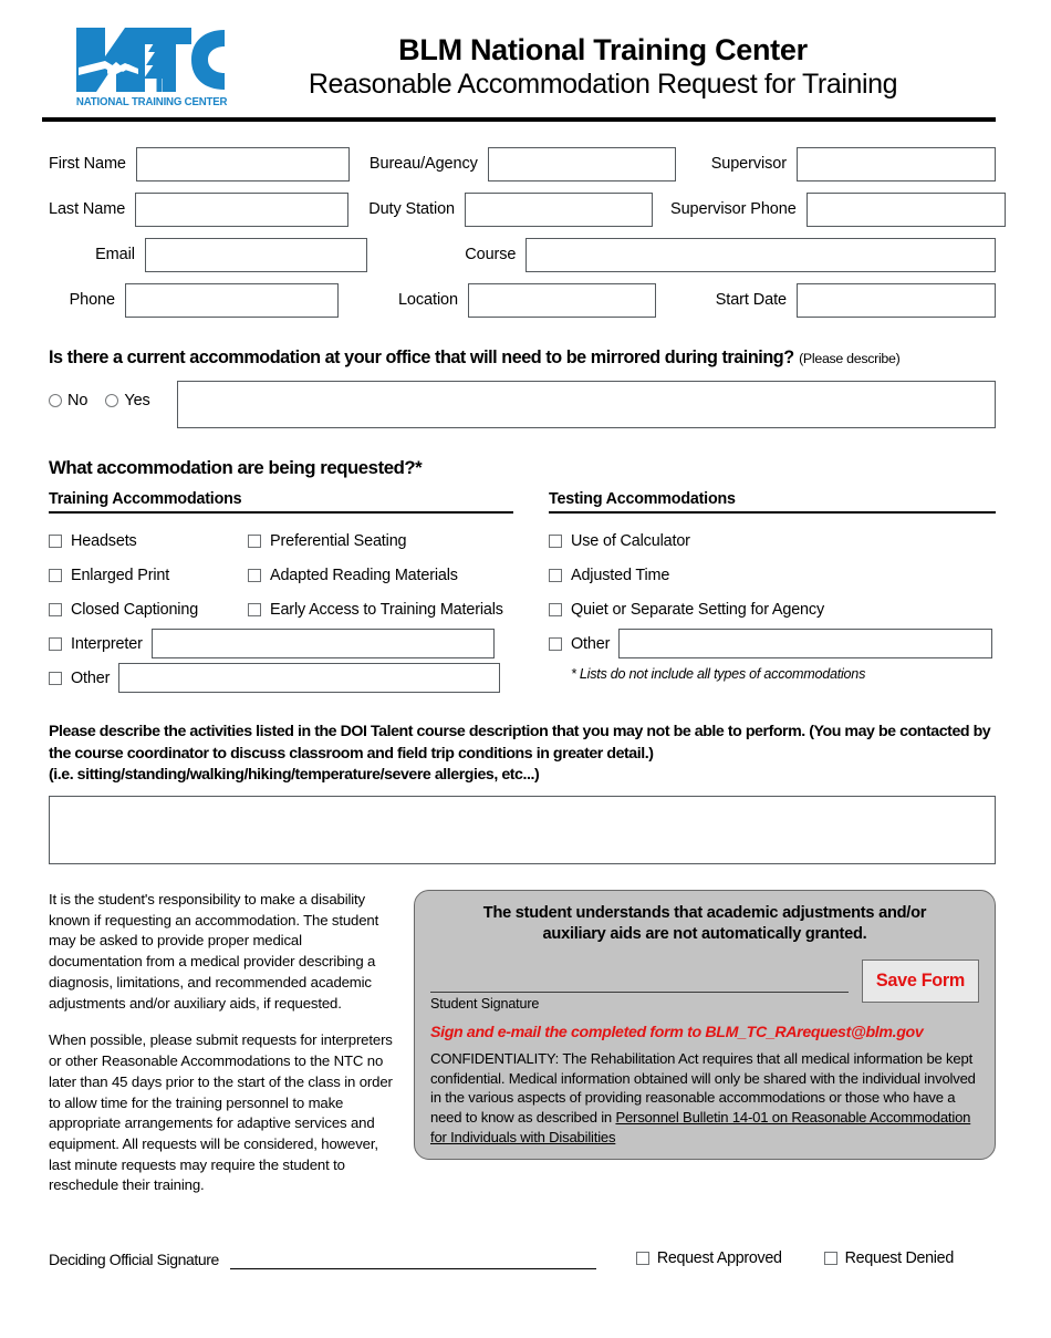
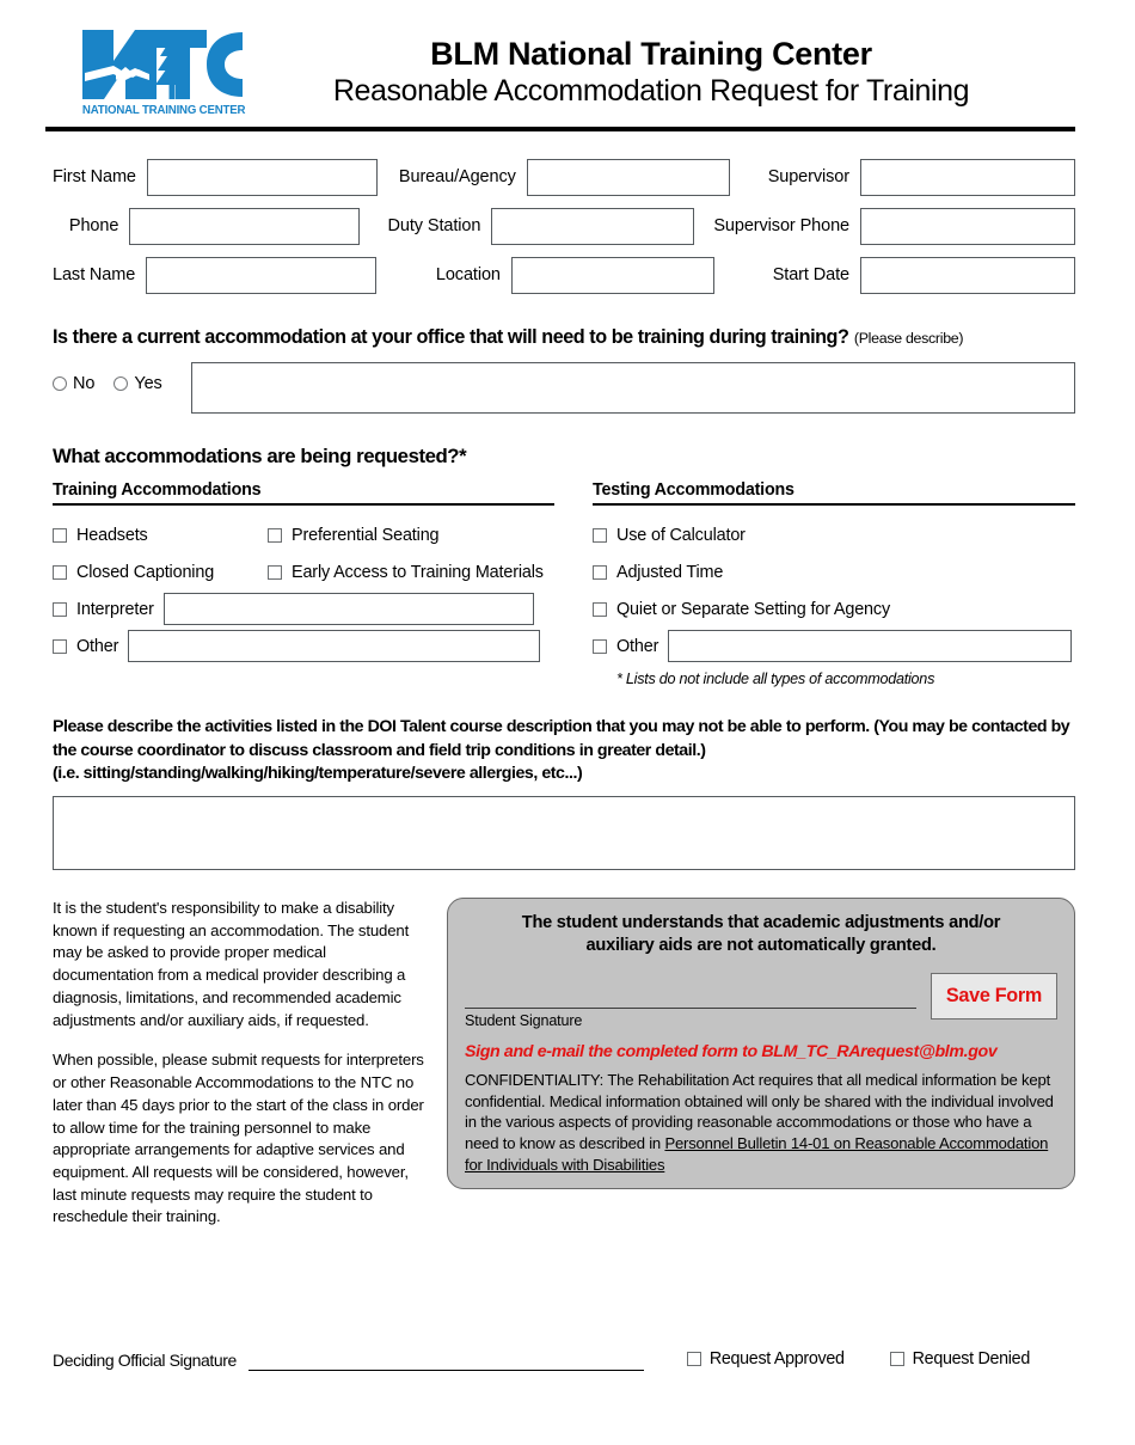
  NATIONAL TRAINING CENTER
  BLM National Training Center
  Reasonable Accommodation Request for Training
  First Name
  Bureau/Agency
  Supervisor
- Last Name
+ Phone
  Duty Station
  Supervisor Phone
- Email
- Course
- Phone
+ Last Name
  Location
  Start Date
- Is there a current accommodation at your office that will need to be mirrored during training? (Please describe)
+ Is there a current accommodation at your office that will need to be training during training? (Please describe)
  No
  Yes
- What accommodation are being requested?*
+ What accommodations are being requested?*
  Training Accommodations
  Headsets
  Preferential Seating
- Enlarged Print
- Adapted Reading Materials
  Closed Captioning
  Early Access to Training Materials
  Interpreter
  Other
  Testing Accommodations
  Use of Calculator
  Adjusted Time
  Quiet or Separate Setting for Agency
  Other
  * Lists do not include all types of accommodations
  Please describe the activities listed in the DOI Talent course description that you may not be able to perform. (You may be contacted by the course coordinator to discuss classroom and field trip conditions in greater detail.)
  (i.e. sitting/standing/walking/hiking/temperature/severe allergies, etc...)
  It is the student's responsibility to make a disability known if requesting an accommodation. The student may be asked to provide proper medical documentation from a medical provider describing a diagnosis, limitations, and recommended academic adjustments and/or auxiliary aids, if requested.
  When possible, please submit requests for interpreters or other Reasonable Accommodations to the NTC no later than 45 days prior to the start of the class in order to allow time for the training personnel to make appropriate arrangements for adaptive services and equipment. All requests will be considered, however, last minute requests may require the student to reschedule their training.
  The student understands that academic adjustments and/or
  auxiliary aids are not automatically granted.
  Student Signature
  Save Form
  Sign and e-mail the completed form to BLM_TC_RArequest@blm.gov
  CONFIDENTIALITY: The Rehabilitation Act requires that all medical information be kept confidential. Medical information obtained will only be shared with the individual involved in the various aspects of providing reasonable accommodations or those who have a need to know as described in Personnel Bulletin 14-01 on Reasonable Accommodation for Individuals with Disabilities
  Deciding Official Signature
  Request Approved
  Request Denied
